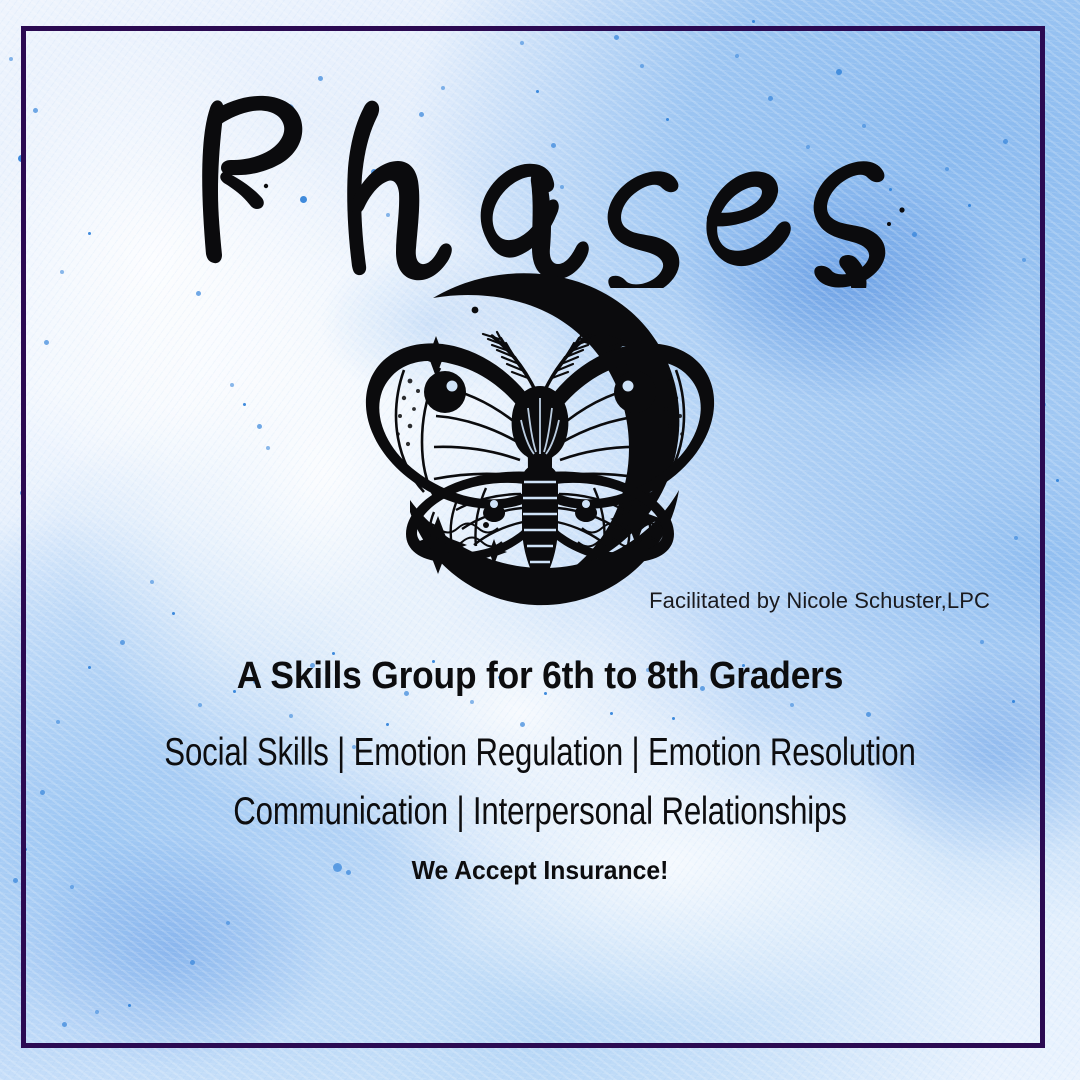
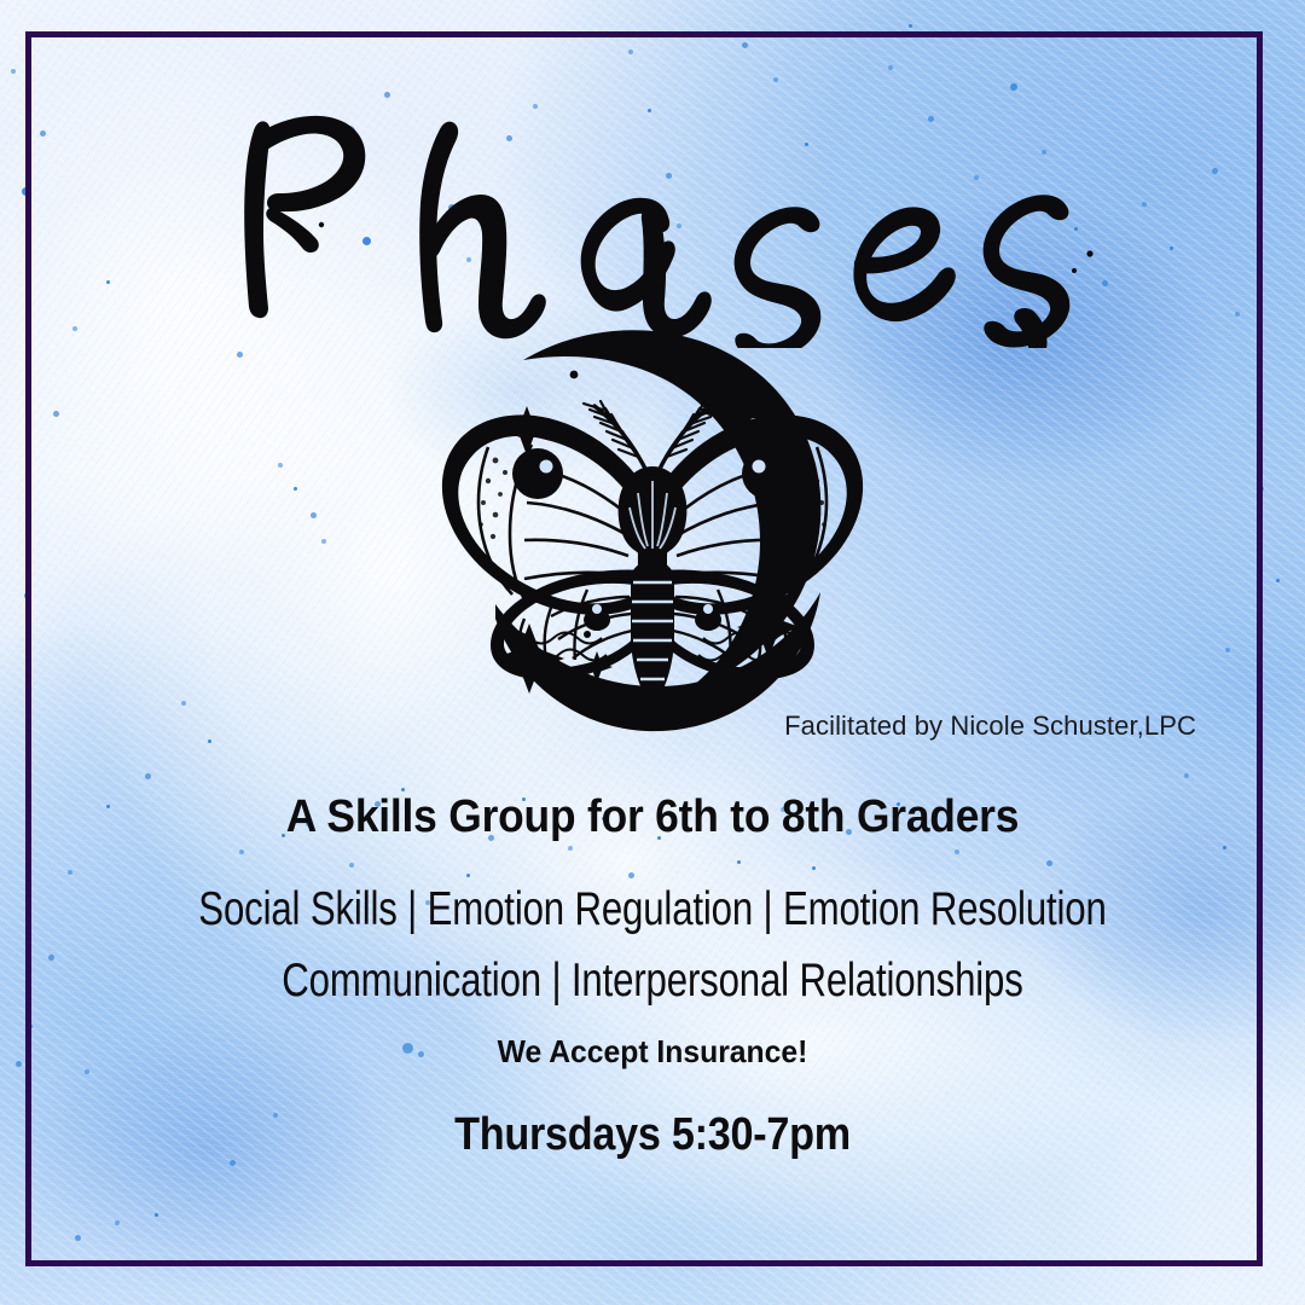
  Facilitated by Nicole Schuster,LPC
  A Skills Group for 6th to 8th Graders
  Social Skills | Emotion Regulation | Emotion Resolution
  Communication | Interpersonal Relationships
  We Accept Insurance!
+ Thursdays 5:30-7pm
